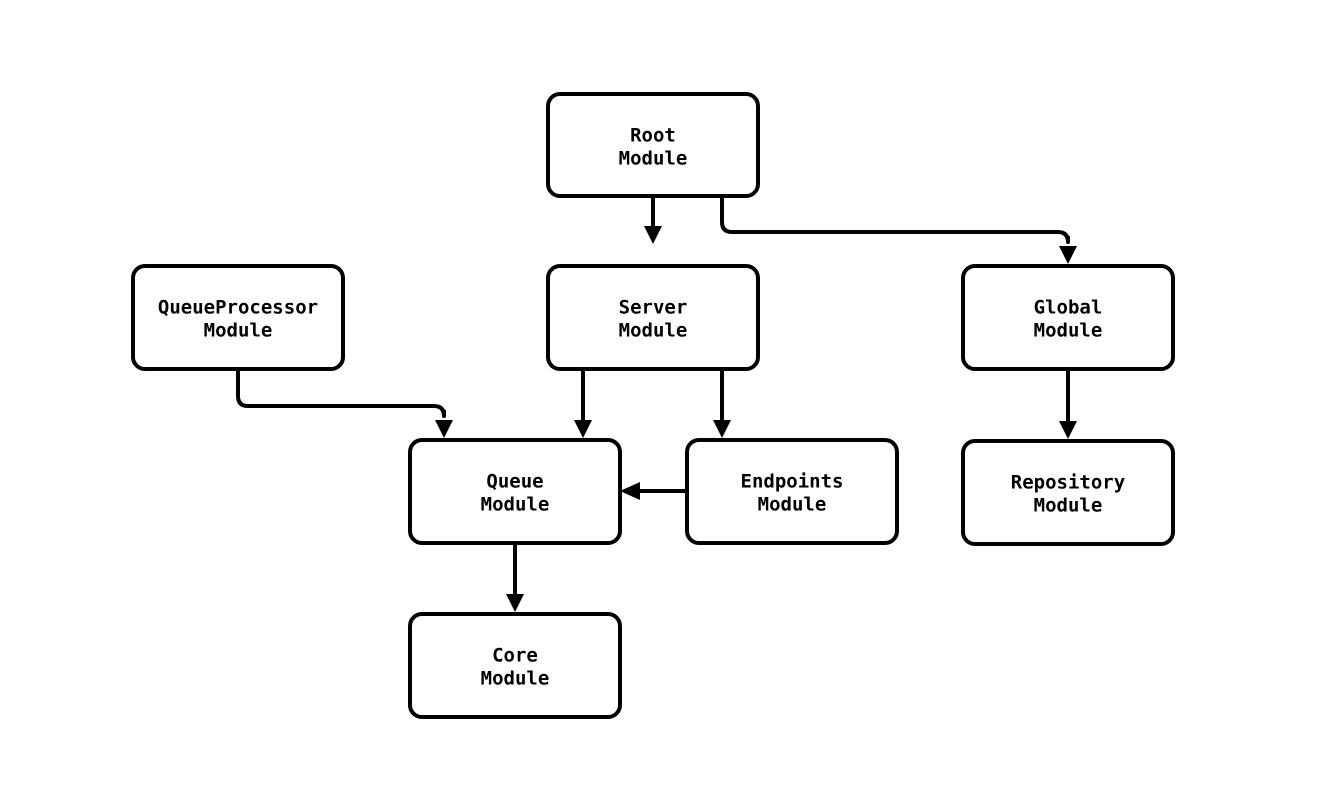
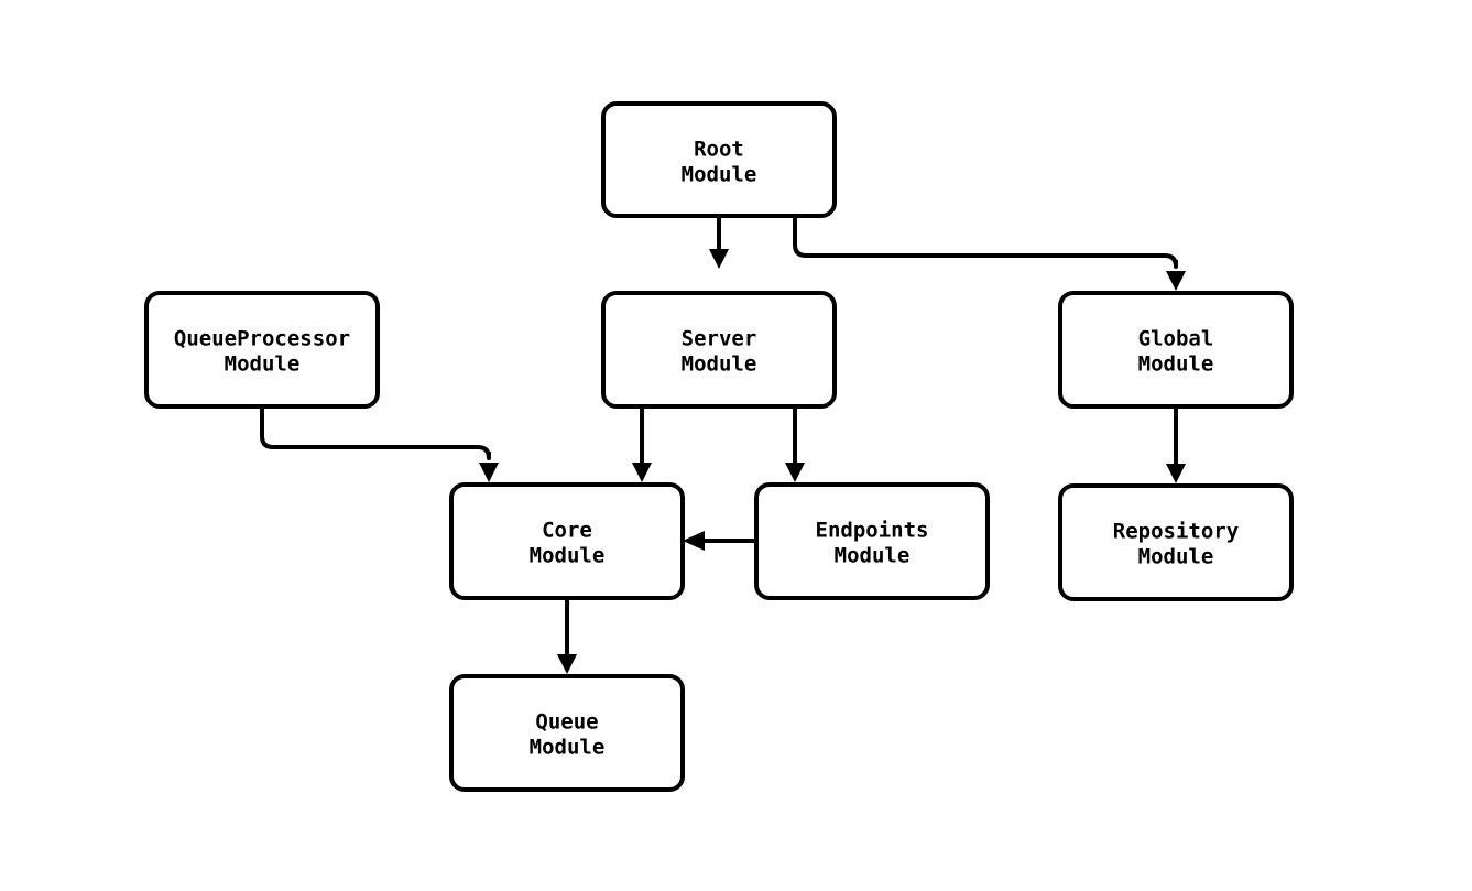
  Root
  Module
  QueueProcessor
  Module
  Server
  Module
  Global
  Module
- Queue
+ Core
  Module
  Endpoints
  Module
  Repository
  Module
- Core
+ Queue
  Module
